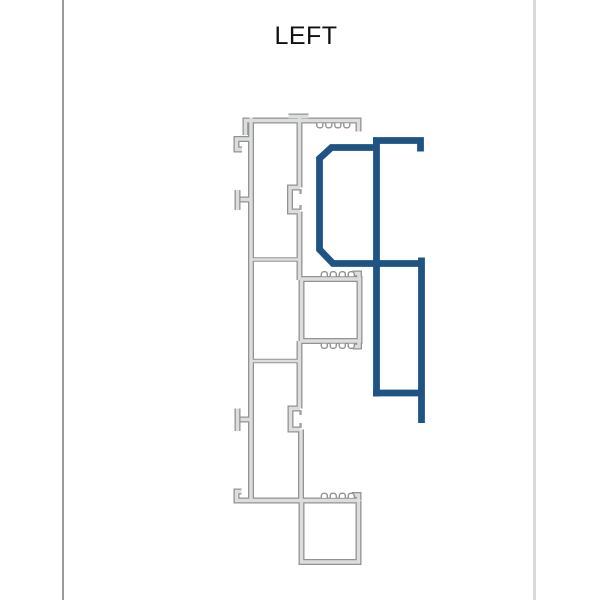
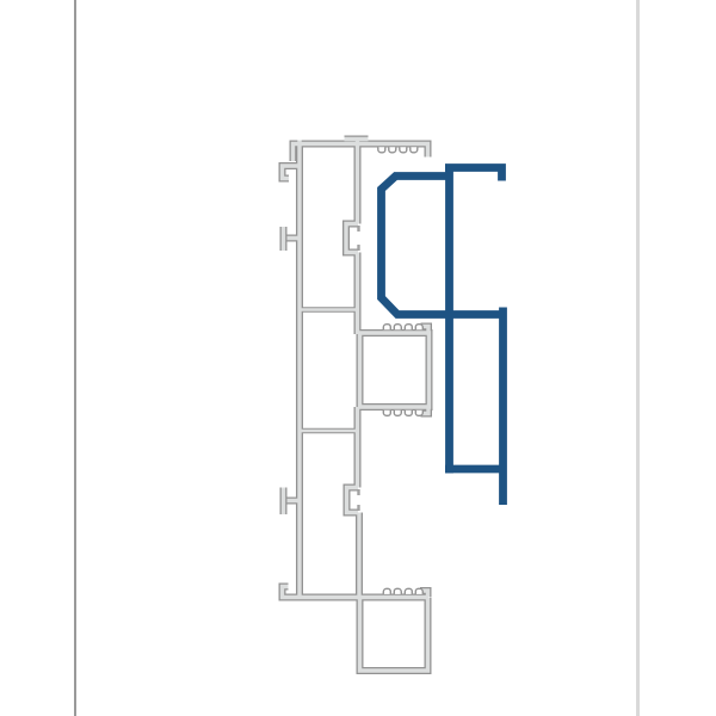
- LEFT
